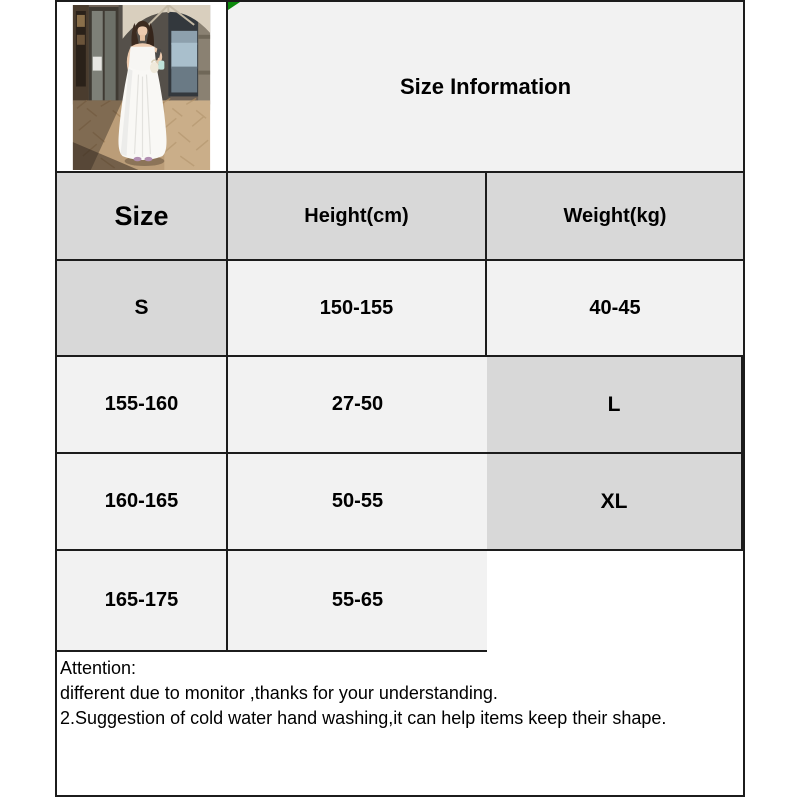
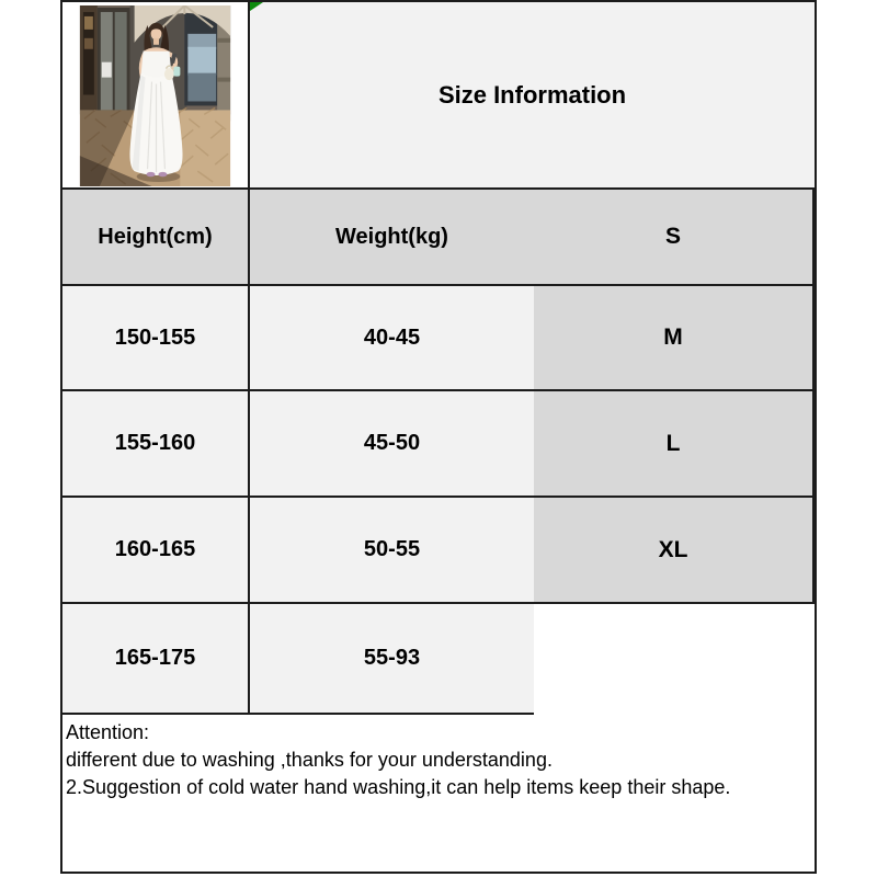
  Size Information
- Size
  Height(cm)
  Weight(kg)
  S
  150-155
  40-45
+ M
  155-160
- 27-50
+ 45-50
  L
  160-165
  50-55
  XL
  165-175
- 55-65
+ 55-93
  Attention:
- different due to monitor ,thanks for your understanding.
+ different due to washing ,thanks for your understanding.
  2.Suggestion of cold water hand washing,it can help items keep their shape.
